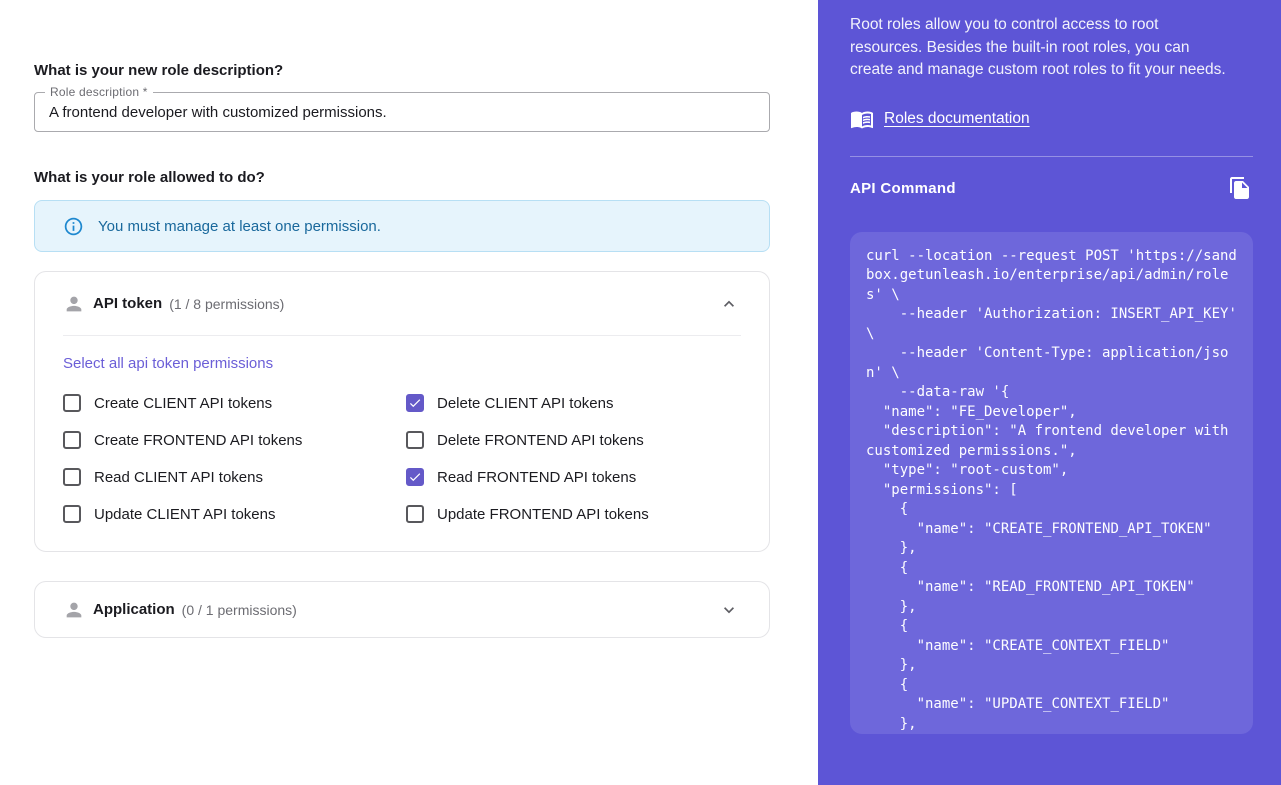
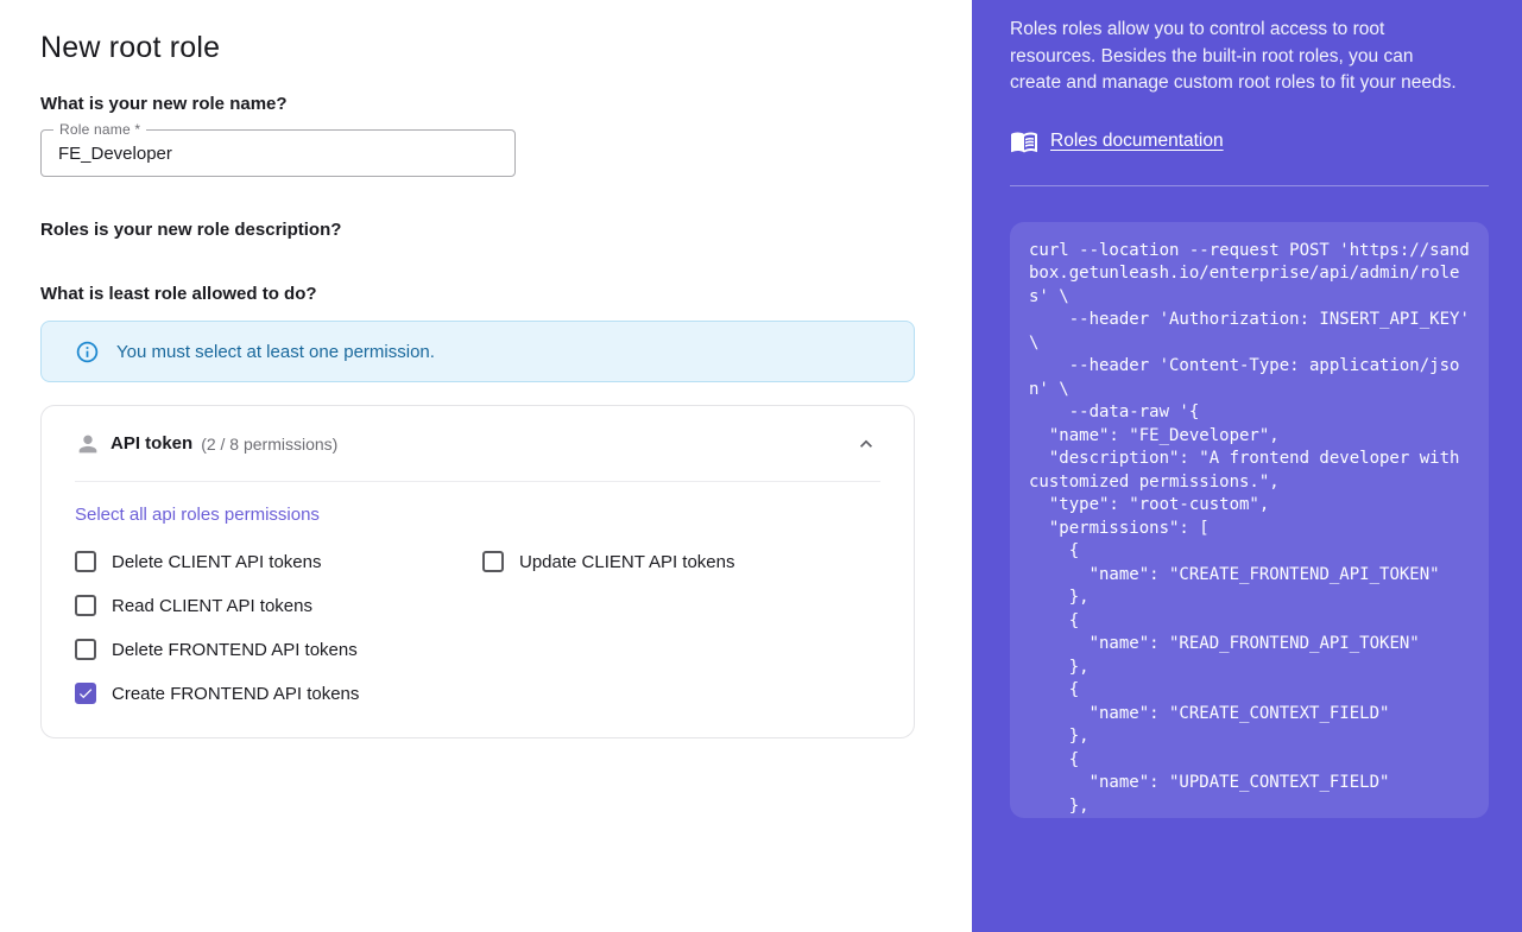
+ New root role
+ What is your new role name?
+ Role name *
+ FE_Developer
- What is your new role description?
+ Roles is your new role description?
- Role description *
- A frontend developer with customized permissions.
- What is your role allowed to do?
+ What is least role allowed to do?
- You must manage at least one permission.
+ You must select at least one permission.
  API token
- (1 / 8 permissions)
+ (2 / 8 permissions)
- Select all api token permissions
+ Select all api roles permissions
- Create CLIENT API tokens
- Create FRONTEND API tokens
+ Delete CLIENT API tokens
  Read CLIENT API tokens
- Update CLIENT API tokens
+ Delete FRONTEND API tokens
- Delete CLIENT API tokens
+ Create FRONTEND API tokens
- Delete FRONTEND API tokens
+ Update CLIENT API tokens
- Read FRONTEND API tokens
- Update FRONTEND API tokens
- Application
- (0 / 1 permissions)
- Root roles allow you to control access to root resources. Besides the built-in root roles, you can create and manage custom root roles to fit your needs.
+ Roles roles allow you to control access to root resources. Besides the built-in root roles, you can create and manage custom root roles to fit your needs.
  Roles documentation
- API Command
  curl --location --request POST 'https://sandbox.getunleash.io/enterprise/api/admin/roles' \
  --header 'Authorization: INSERT_API_KEY' \
  --header 'Content-Type: application/json' \
  --data-raw '{
  "name": "FE_Developer",
  "description": "A frontend developer with customized permissions.",
  "type": "root-custom",
  "permissions": [
  {
  "name": "CREATE_FRONTEND_API_TOKEN"
  },
  {
  "name": "READ_FRONTEND_API_TOKEN"
  },
  {
  "name": "CREATE_CONTEXT_FIELD"
  },
  {
  "name": "UPDATE_CONTEXT_FIELD"
  },
